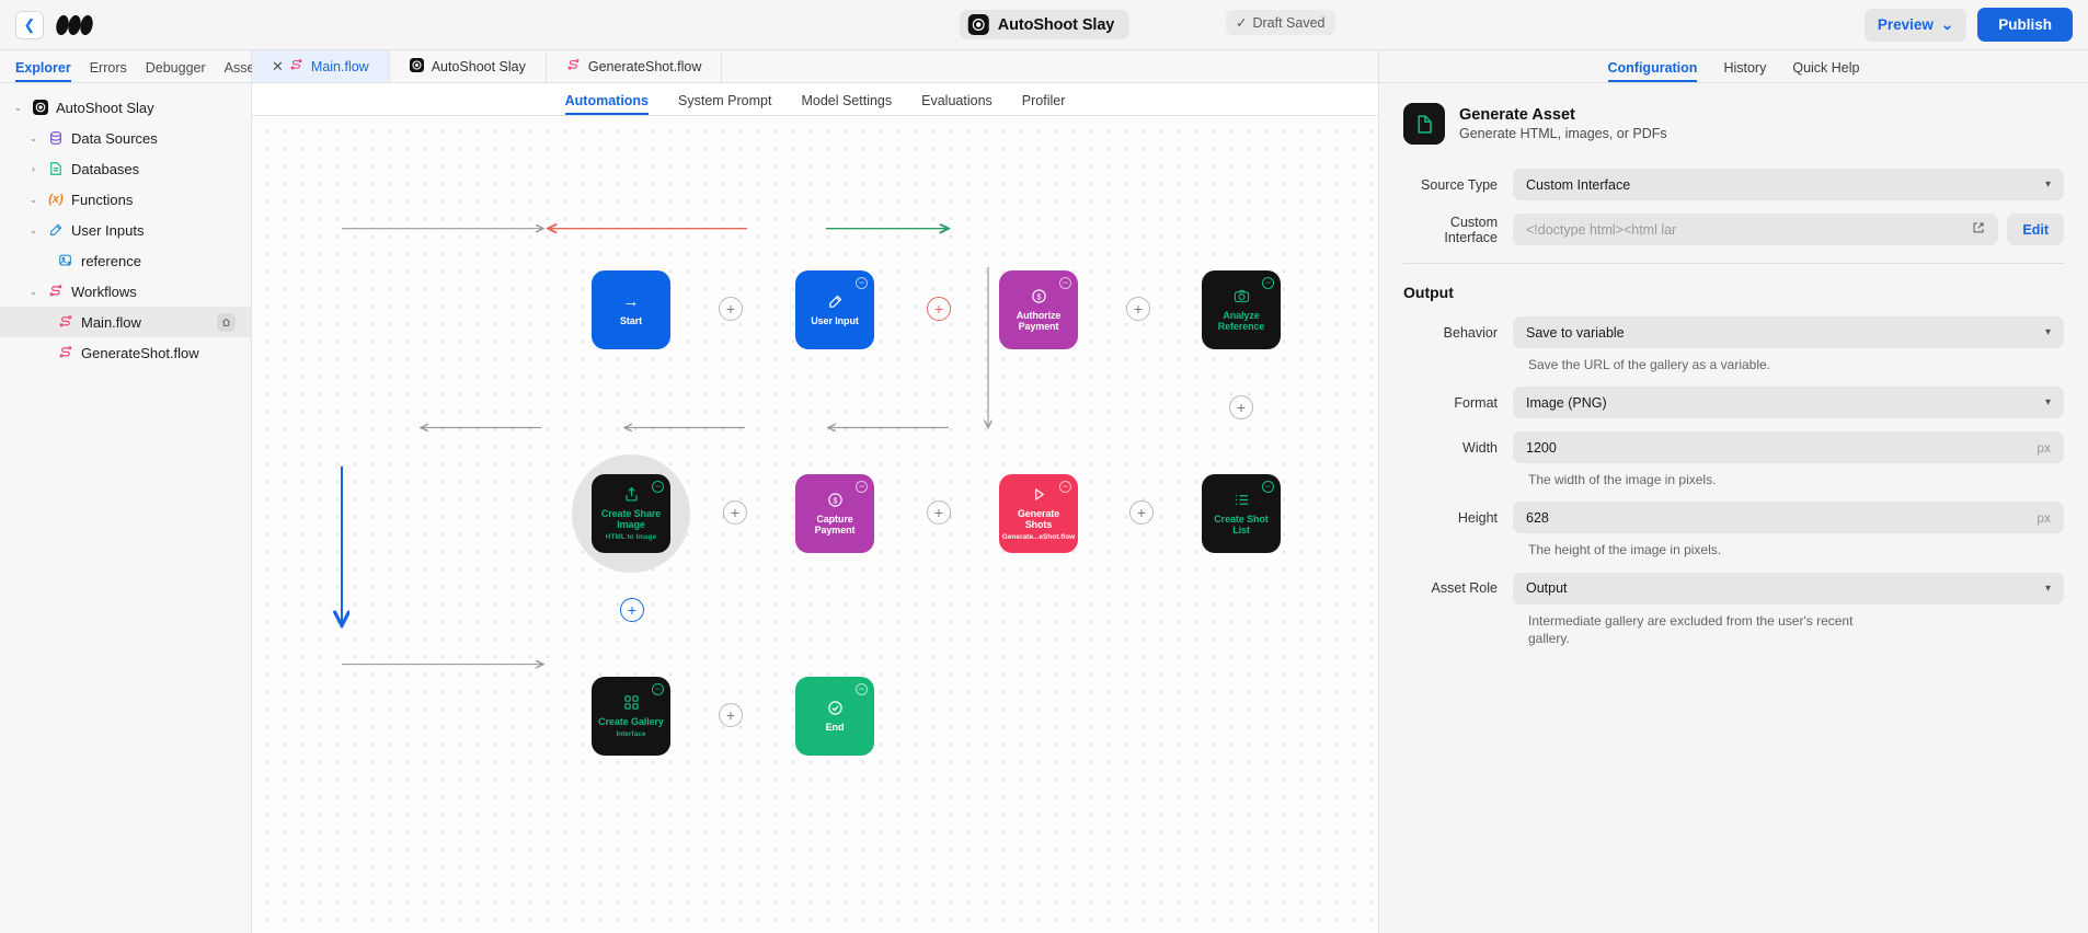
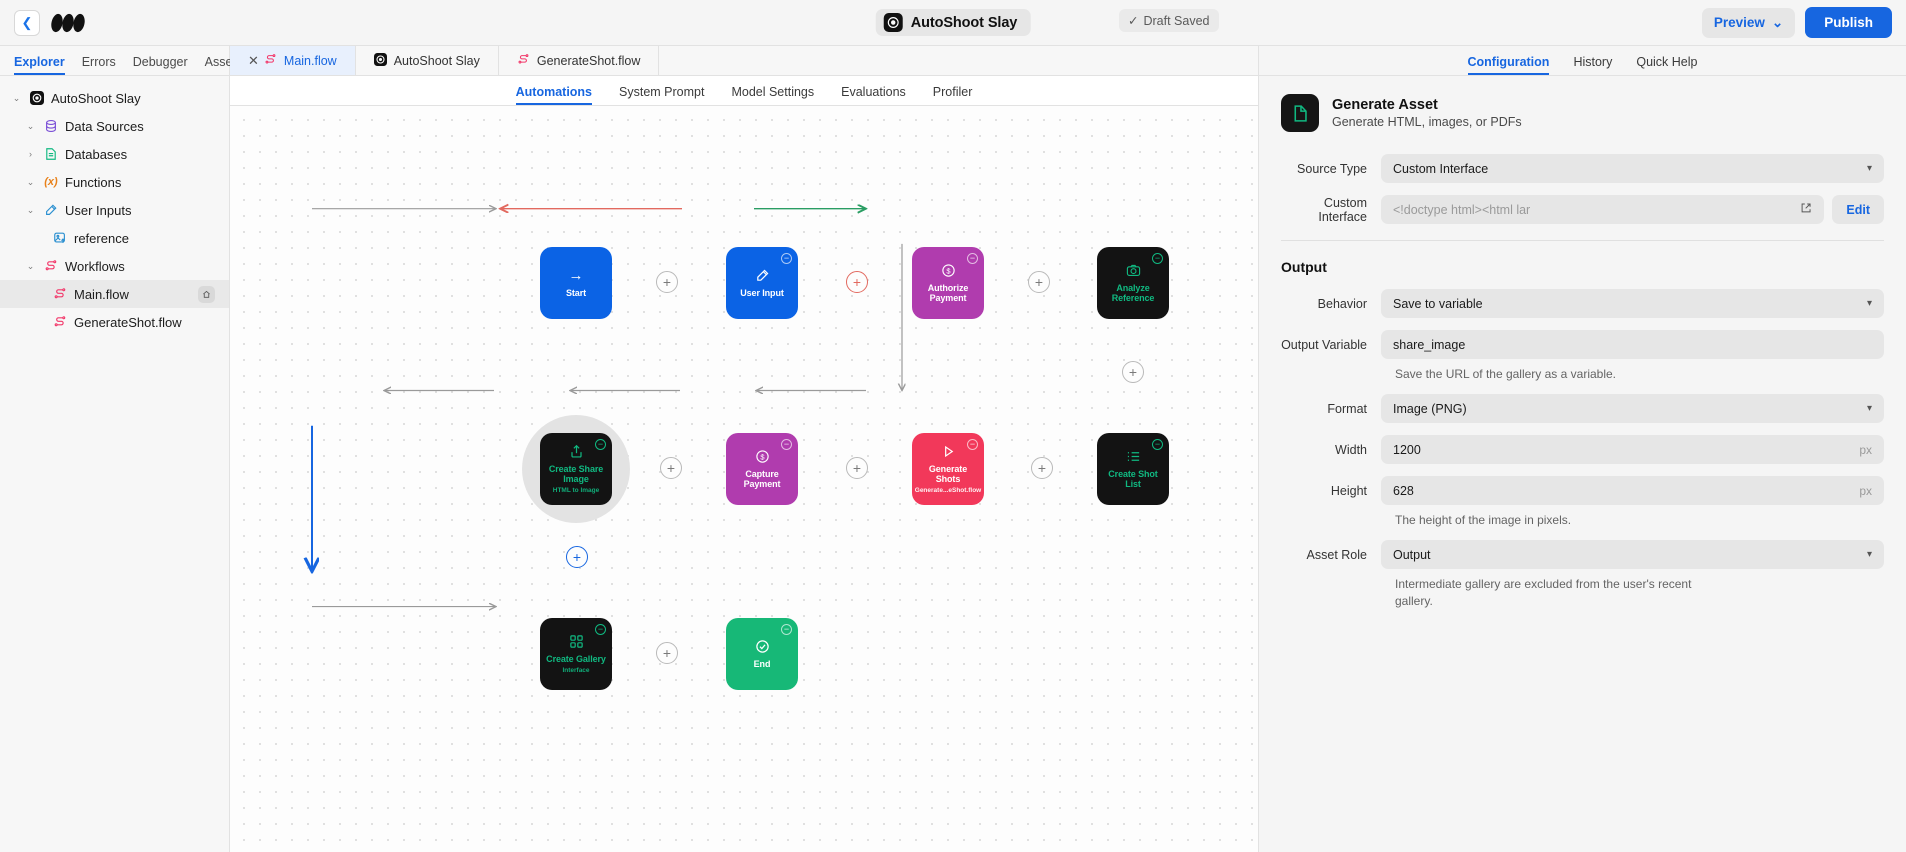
  ❮
  AutoShoot Slay
  ✓
  Draft Saved
  Preview
  ⌄
  Publish
  Explorer
  Errors
  Debugger
  ⌄
  AutoShoot Slay
  ⌄
  Data Sources
  ›
  Databases
  ⌄
  (x)
  Functions
  ⌄
  User Inputs
  reference
  ⌄
  Workflows
  Main.flow
  GenerateShot.flow
  ✕
  Main.flow
  AutoShoot Slay
  GenerateShot.flow
  Automations
  System Prompt
  Model Settings
  Evaluations
  Profiler
  →
  Start
  −
  User Input
  −
  $
  Authorize Payment
  −
  Analyze Reference
  −
  Create Shot List
  −
  Generate Shots
  −
  $
  Capture Payment
  −
  Create Share Image
  −
  Create Gallery
  −
  End
  +
  +
  +
  +
  +
  +
  +
  +
  +
  Configuration
  History
  Quick Help
  Generate Asset
  Generate HTML, images, or PDFs
  Source Type
  Custom Interface
  ▾
  Custom Interface
  <!doctype html><html lar
  Edit
  Output
  Behavior
  Save to variable
  ▾
+ Output Variable
+ share_image
  Save the URL of the gallery as a variable.
  Format
  Image (PNG)
  ▾
  Width
  1200
  px
- The width of the image in pixels.
  Height
  628
  px
  The height of the image in pixels.
  Asset Role
  Output
  ▾
  Intermediate gallery are excluded from the user's recent gallery.
